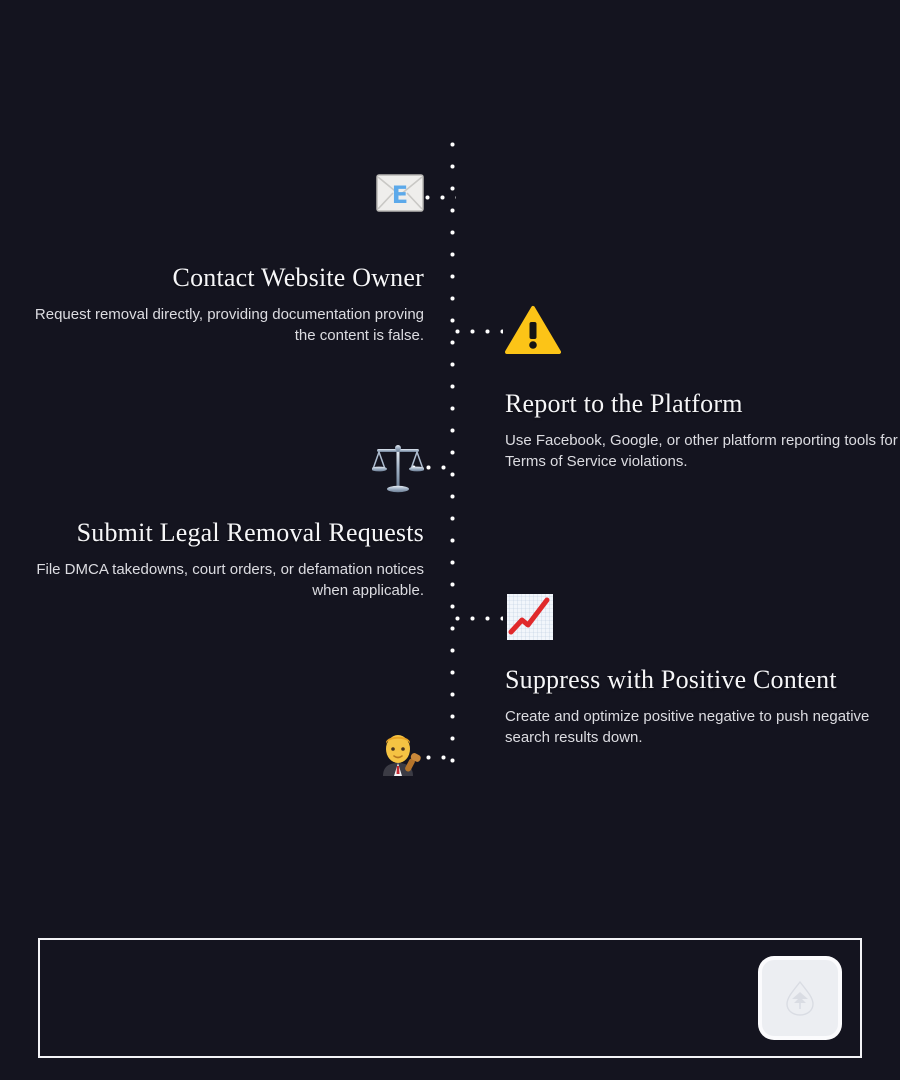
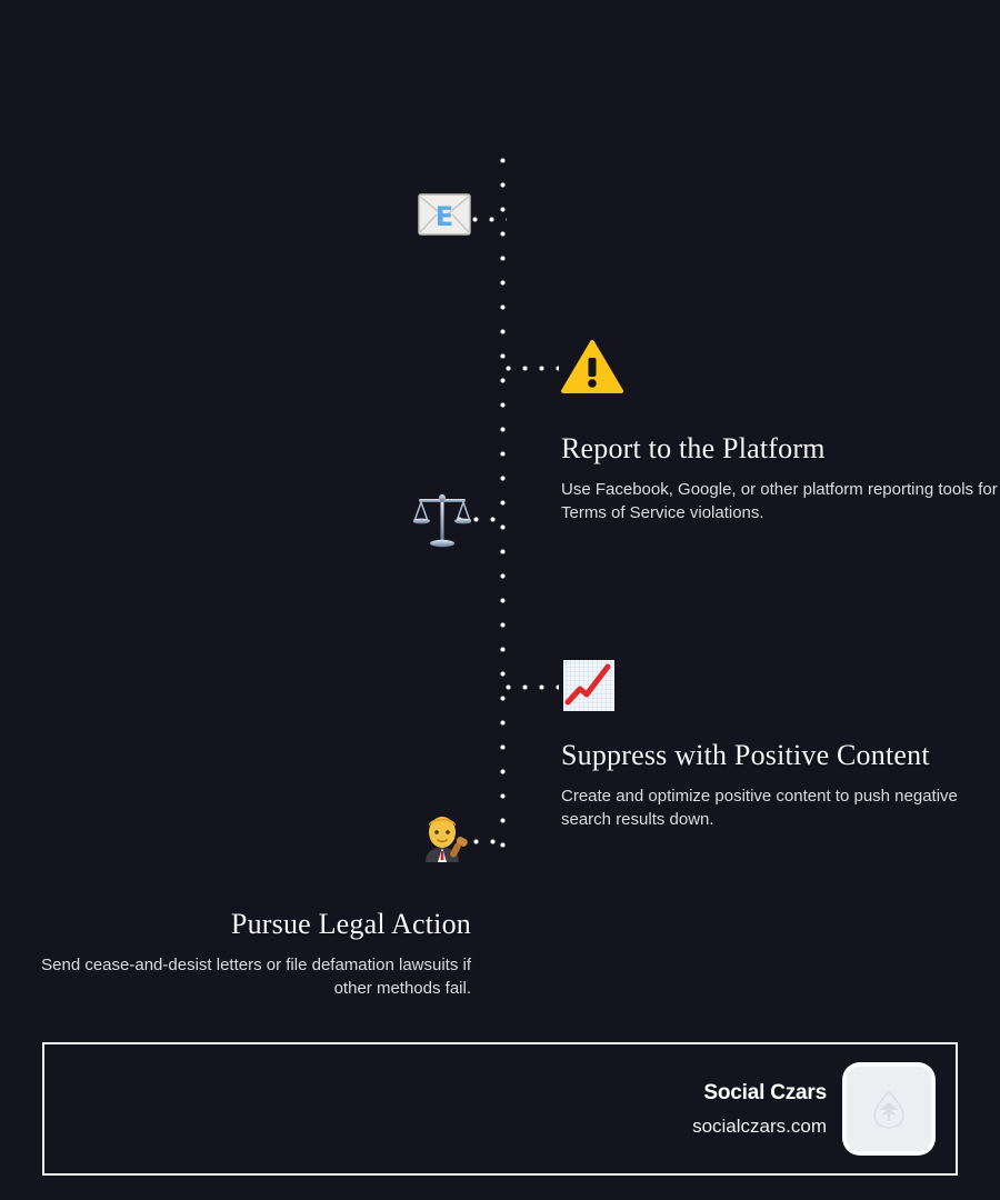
  E
- Contact Website Owner
- Request removal directly, providing documentation proving the content is false.
  Report to the Platform
  Use Facebook, Google, or other platform reporting tools for Terms of Service violations.
- Submit Legal Removal Requests
- File DMCA takedowns, court orders, or defamation notices when applicable.
  Suppress with Positive Content
- Create and optimize positive negative to push negative search results down.
+ Create and optimize positive content to push negative search results down.
+ Pursue Legal Action
+ Send cease-and-desist letters or file defamation lawsuits if other methods fail.
+ Social Czars
+ socialczars.com
